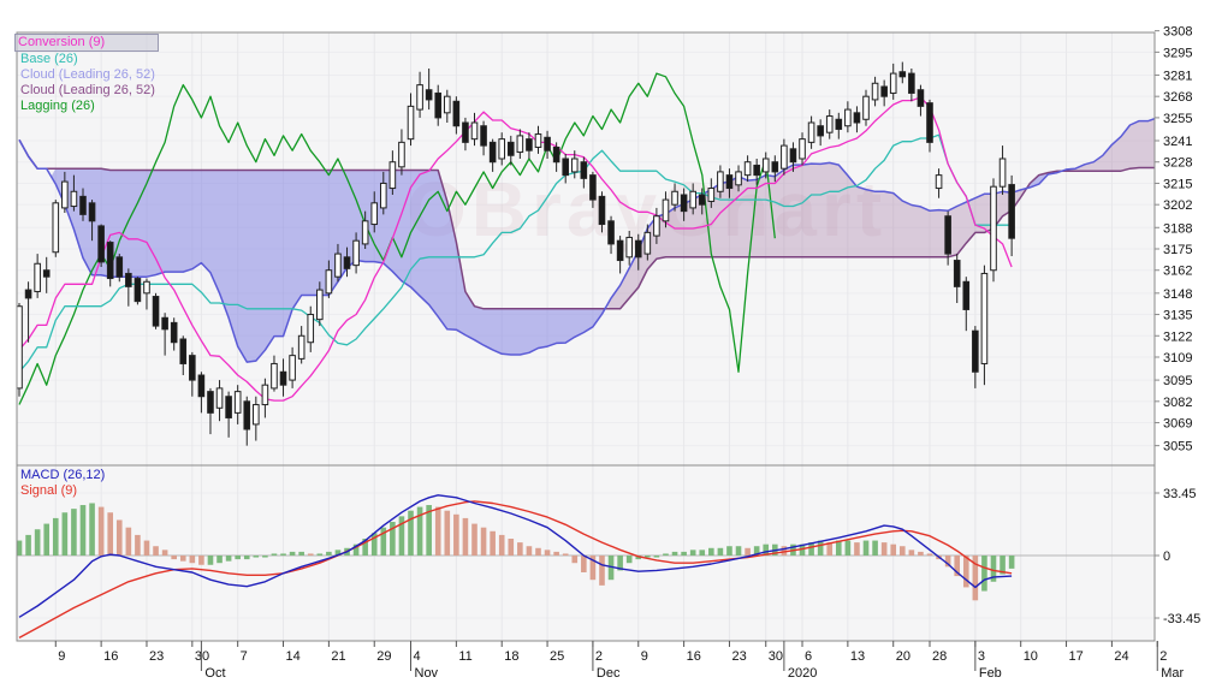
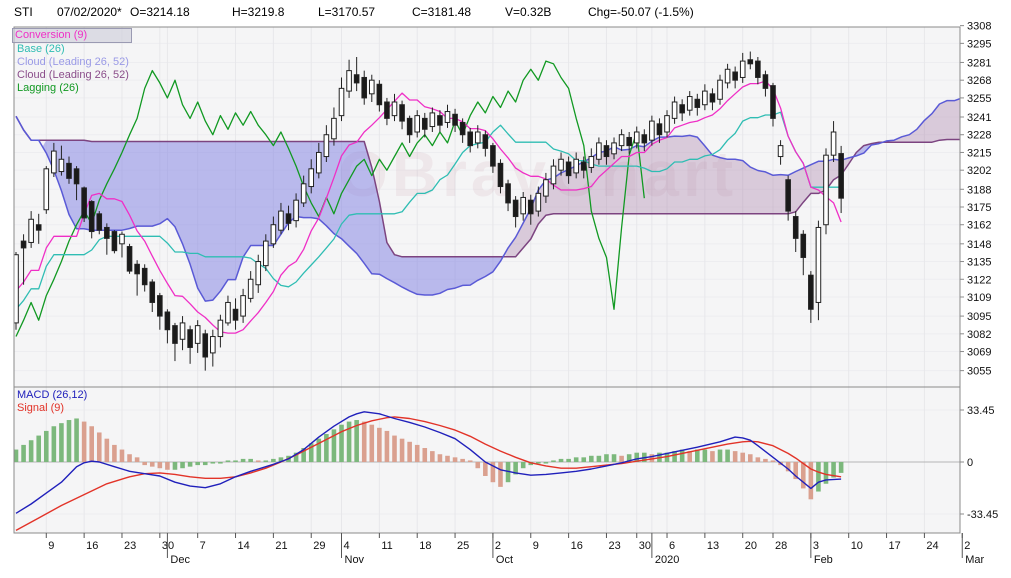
+ STI
+ 07/02/2020*
+ O=3214.18
+ H=3219.8
+ L=3170.57
+ C=3181.48
+ V=0.32B
+ Chg=-50.07 (-1.5%)
  OBrayChart
  3308
  3295
  3281
  3268
  3255
  3241
  3228
  3215
  3202
  3188
  3175
  3162
  3148
  3135
  3122
  3109
  3095
  3082
  3069
  3055
  33.45
  0
  -33.45
  9
  16
  23
  30
  7
  14
  21
  29
  4
  11
  18
  25
  2
  9
  16
  23
  30
  6
  13
  20
  28
  3
  10
  17
  24
  2
- Oct
+ Dec
  Nov
- Dec
+ Oct
  2020
  Feb
  Mar
  Conversion (9)
  Base (26)
  Cloud (Leading 26, 52)
  Cloud (Leading 26, 52)
  Lagging (26)
  MACD (26,12)
  Signal (9)
